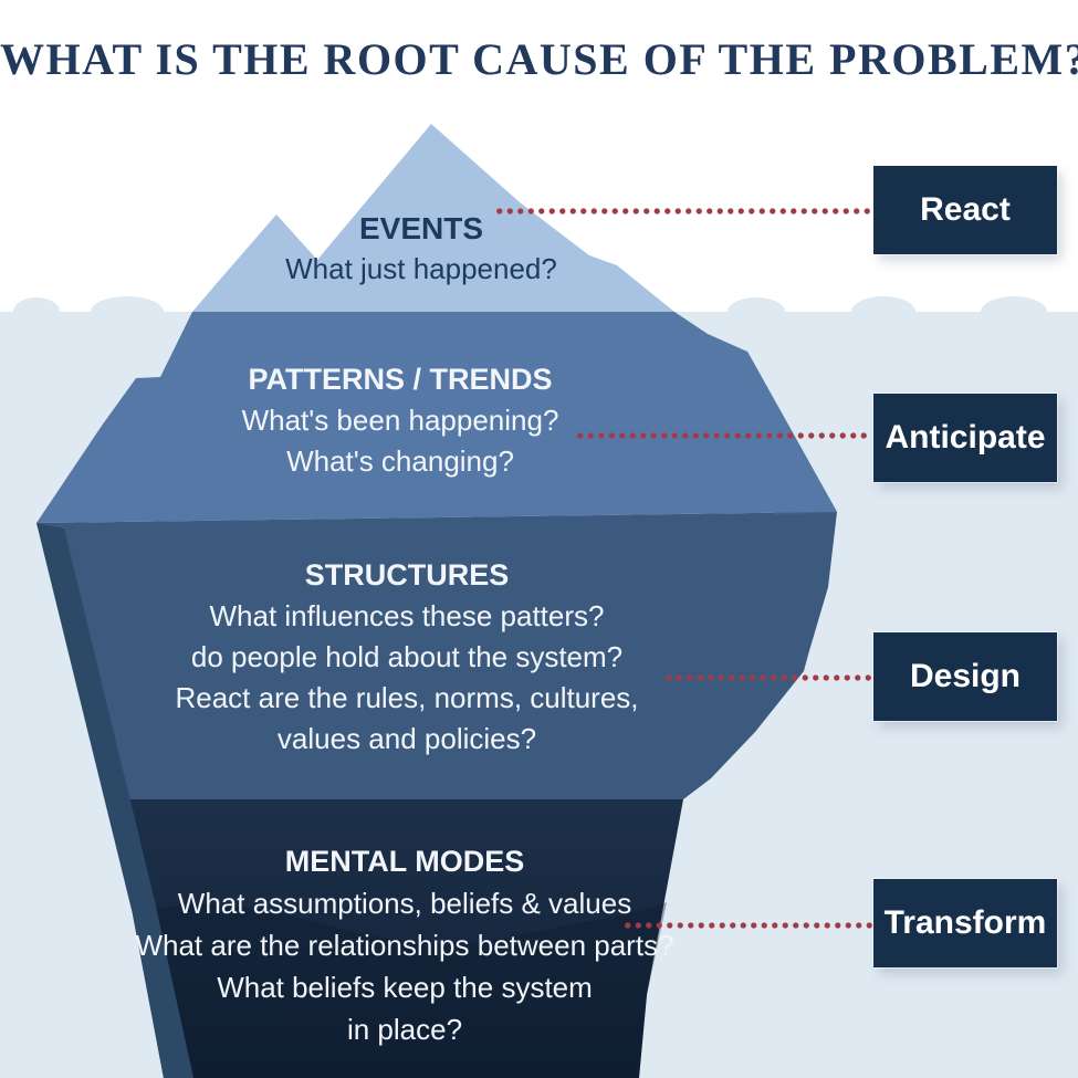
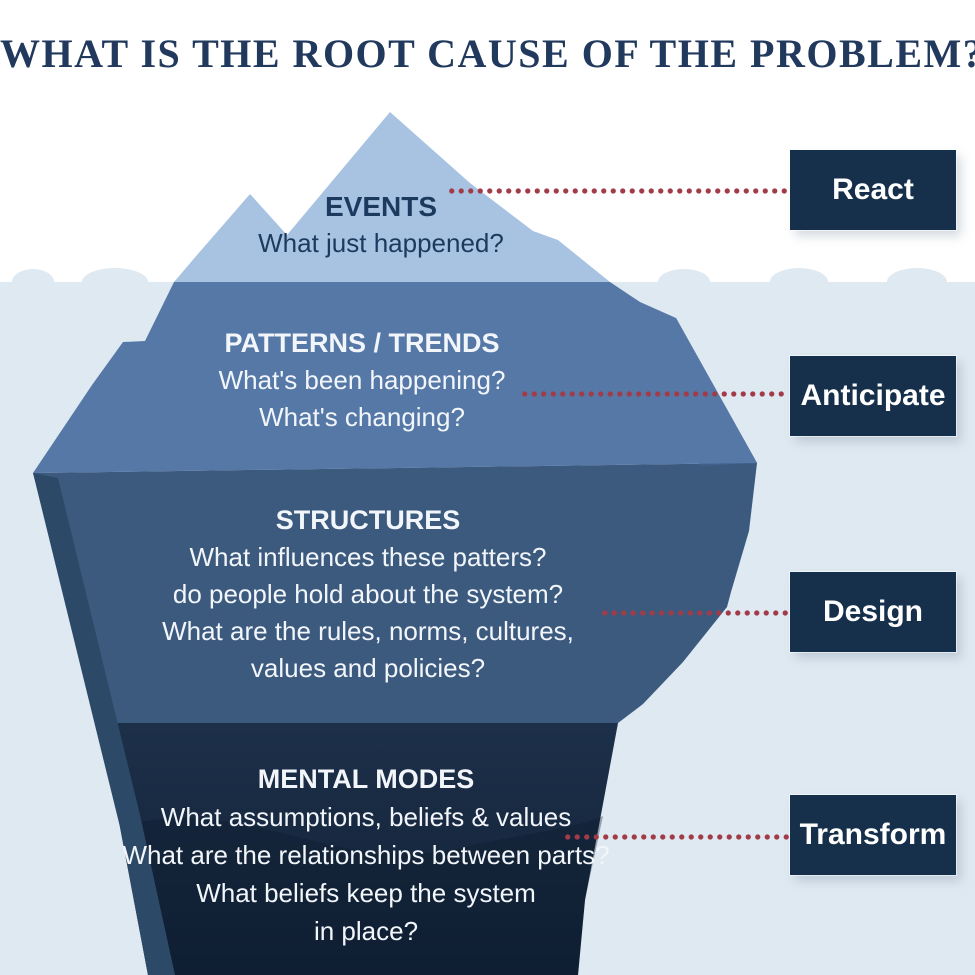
  WHAT IS THE ROOT CAUSE OF THE PROBLEM?
  EVENTS
  What just happened?
  PATTERNS / TRENDS
  What's been happening?
  What's changing?
  STRUCTURES
  What influences these patters?
  do people hold about the system?
- React are the rules, norms, cultures,
+ What are the rules, norms, cultures,
  values and policies?
  MENTAL MODES
  What assumptions, beliefs & values
  What are the relationships between parts?
  What beliefs keep the system
  in place?
  React
  Anticipate
  Design
  Transform
